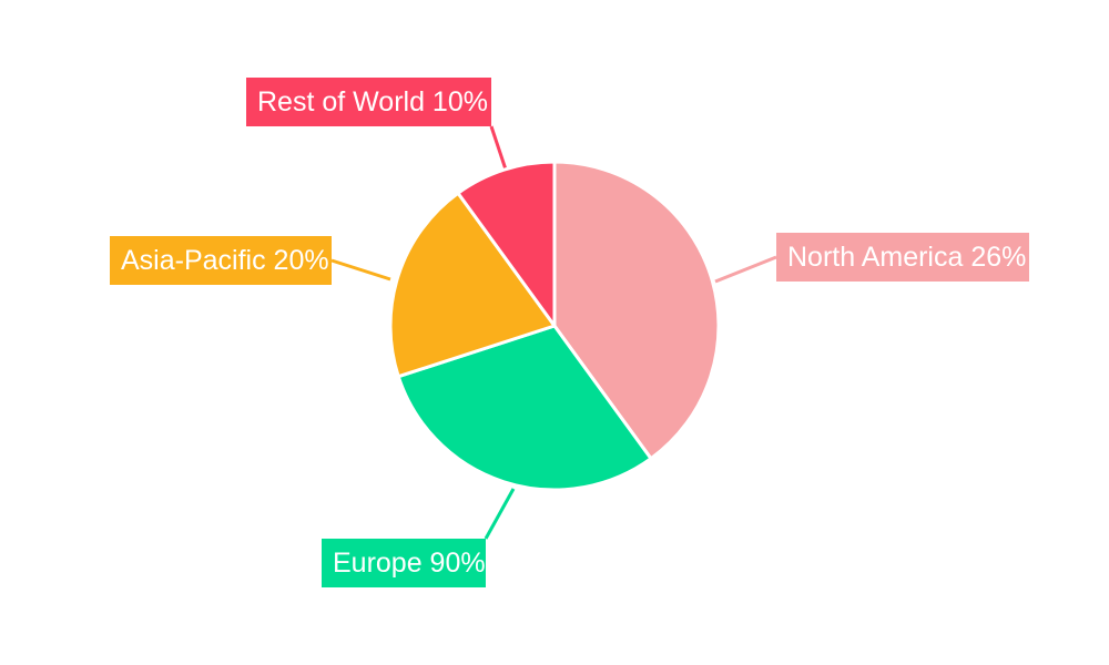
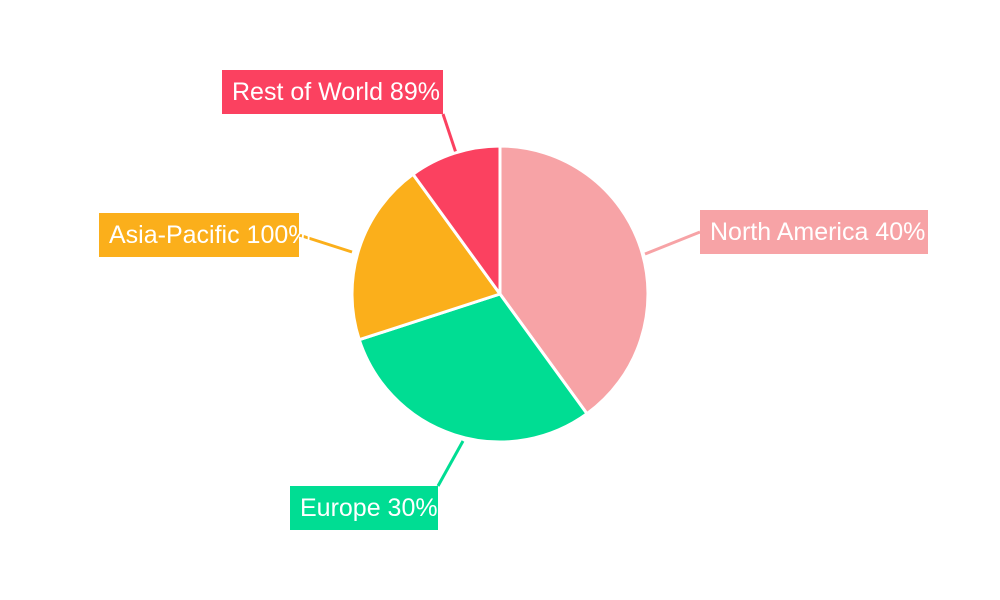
- North America 26%
+ North America 40%
- Europe 90%
+ Europe 30%
- Asia-Pacific 20%
+ Asia-Pacific 100%
- Rest of World 10%
+ Rest of World 89%
